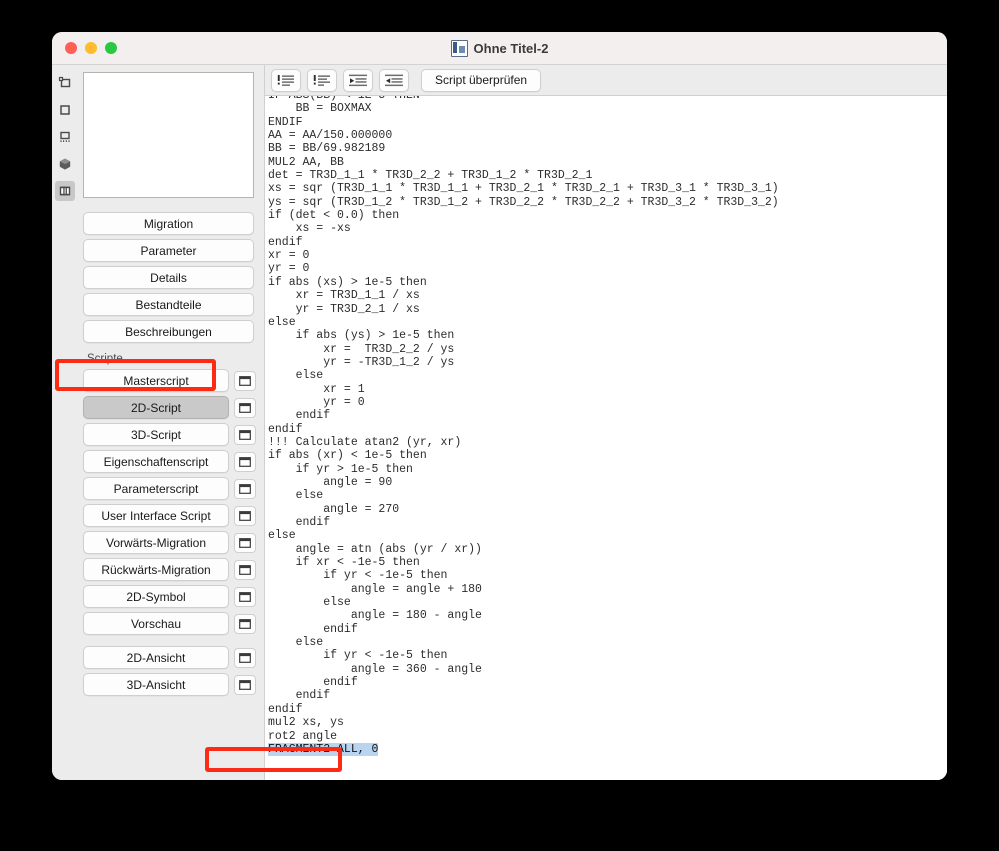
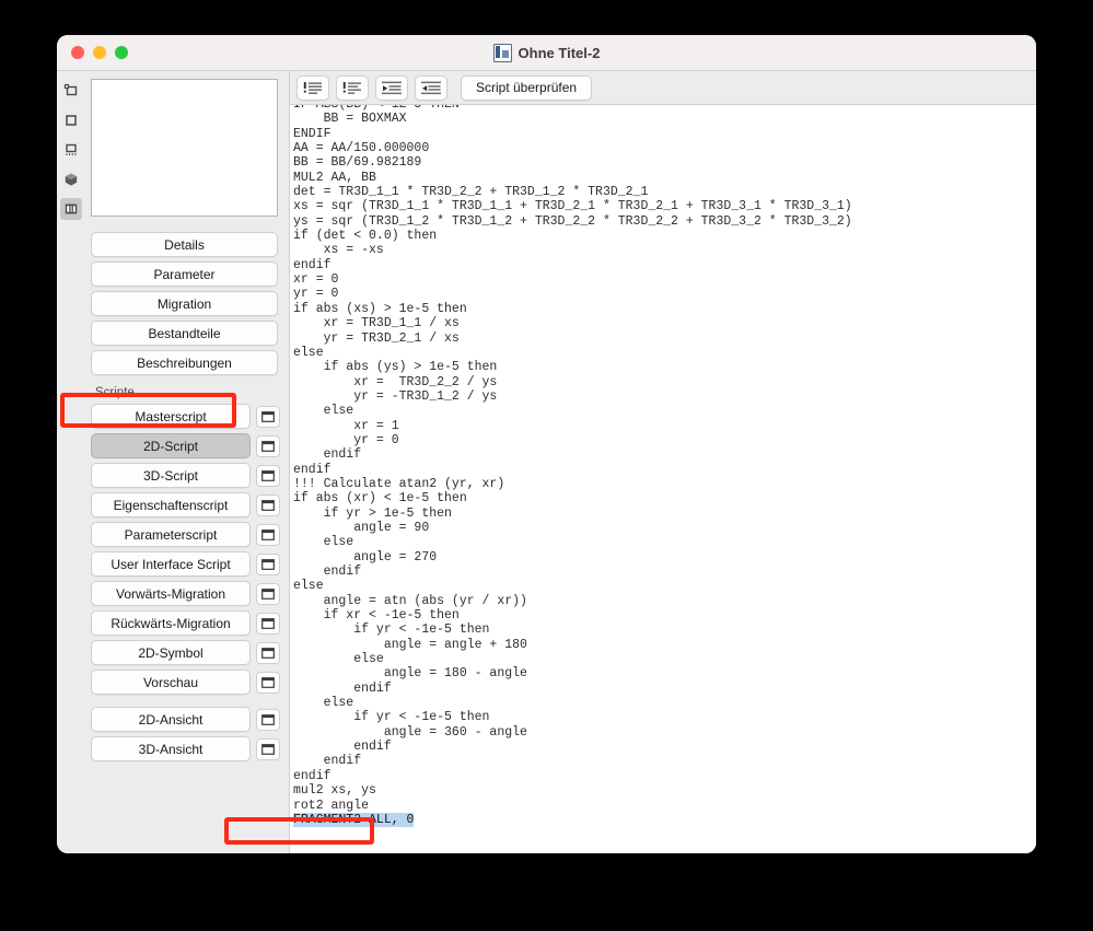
  Ohne Titel-2
- Migration
+ Details
  Parameter
- Details
+ Migration
  Bestandteile
  Beschreibungen
  Scripte
  Masterscript
  2D-Script
  3D-Script
  Eigenschaftenscript
  Parameterscript
  User Interface Script
  Vorwärts-Migration
  Rückwärts-Migration
  2D-Symbol
  Vorschau
  2D-Ansicht
  3D-Ansicht
  Script überprüfen
  IF ABS(BB) < 1E-5 THEN
  BB = BOXMAX
  ENDIF
  AA = AA/150.000000
  BB = BB/69.982189
  MUL2 AA, BB
  det = TR3D_1_1 * TR3D_2_2 + TR3D_1_2 * TR3D_2_1
  xs = sqr (TR3D_1_1 * TR3D_1_1 + TR3D_2_1 * TR3D_2_1 + TR3D_3_1 * TR3D_3_1)
  ys = sqr (TR3D_1_2 * TR3D_1_2 + TR3D_2_2 * TR3D_2_2 + TR3D_3_2 * TR3D_3_2)
  if (det < 0.0) then
  xs = -xs
  endif
  xr = 0
  yr = 0
  if abs (xs) > 1e-5 then
  xr = TR3D_1_1 / xs
  yr = TR3D_2_1 / xs
  else
  if abs (ys) > 1e-5 then
  xr = TR3D_2_2 / ys
  yr = -TR3D_1_2 / ys
  else
  xr = 1
  yr = 0
  endif
  endif
  !!! Calculate atan2 (yr, xr)
  if abs (xr) < 1e-5 then
  if yr > 1e-5 then
  angle = 90
  else
  angle = 270
  endif
  else
  angle = atn (abs (yr / xr))
  if xr < -1e-5 then
  if yr < -1e-5 then
  angle = angle + 180
  else
  angle = 180 - angle
  endif
  else
  if yr < -1e-5 then
  angle = 360 - angle
  endif
  endif
  endif
  mul2 xs, ys
  rot2 angle
  FRAGMENT2 ALL, 0
